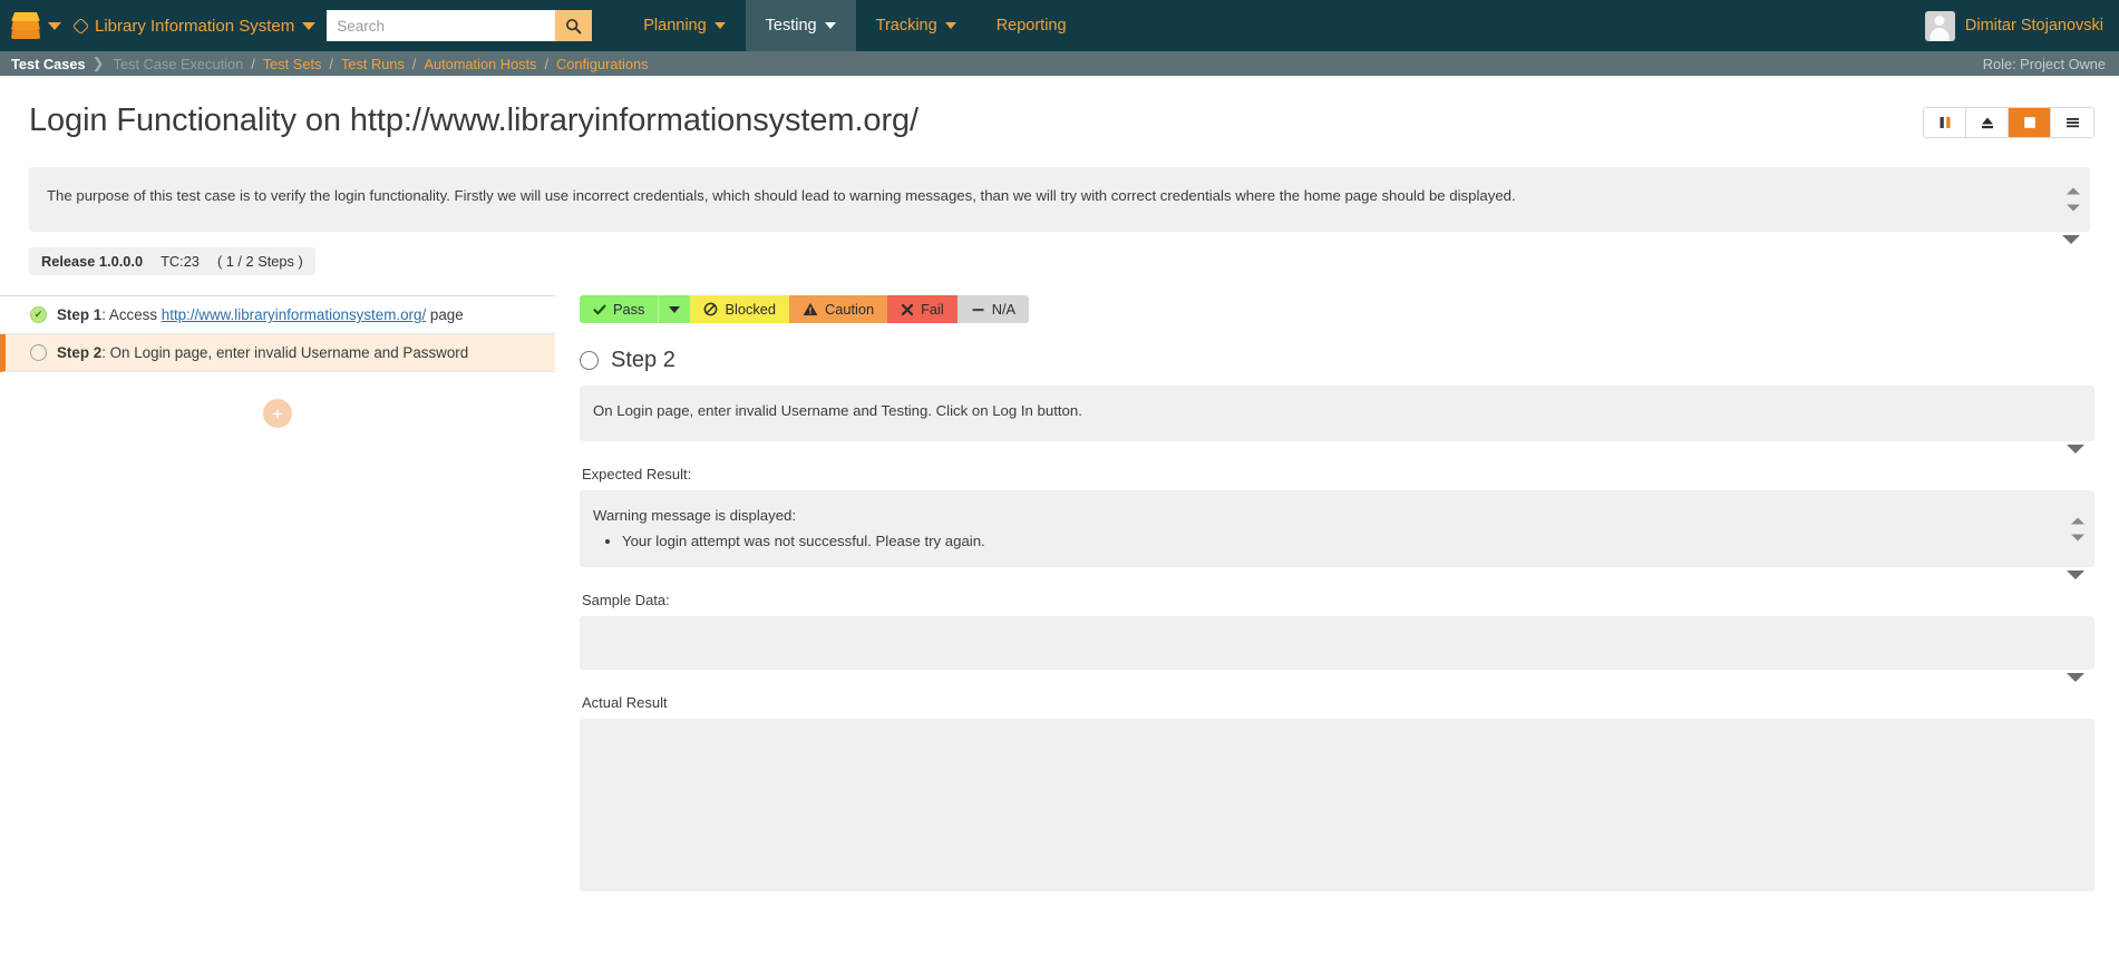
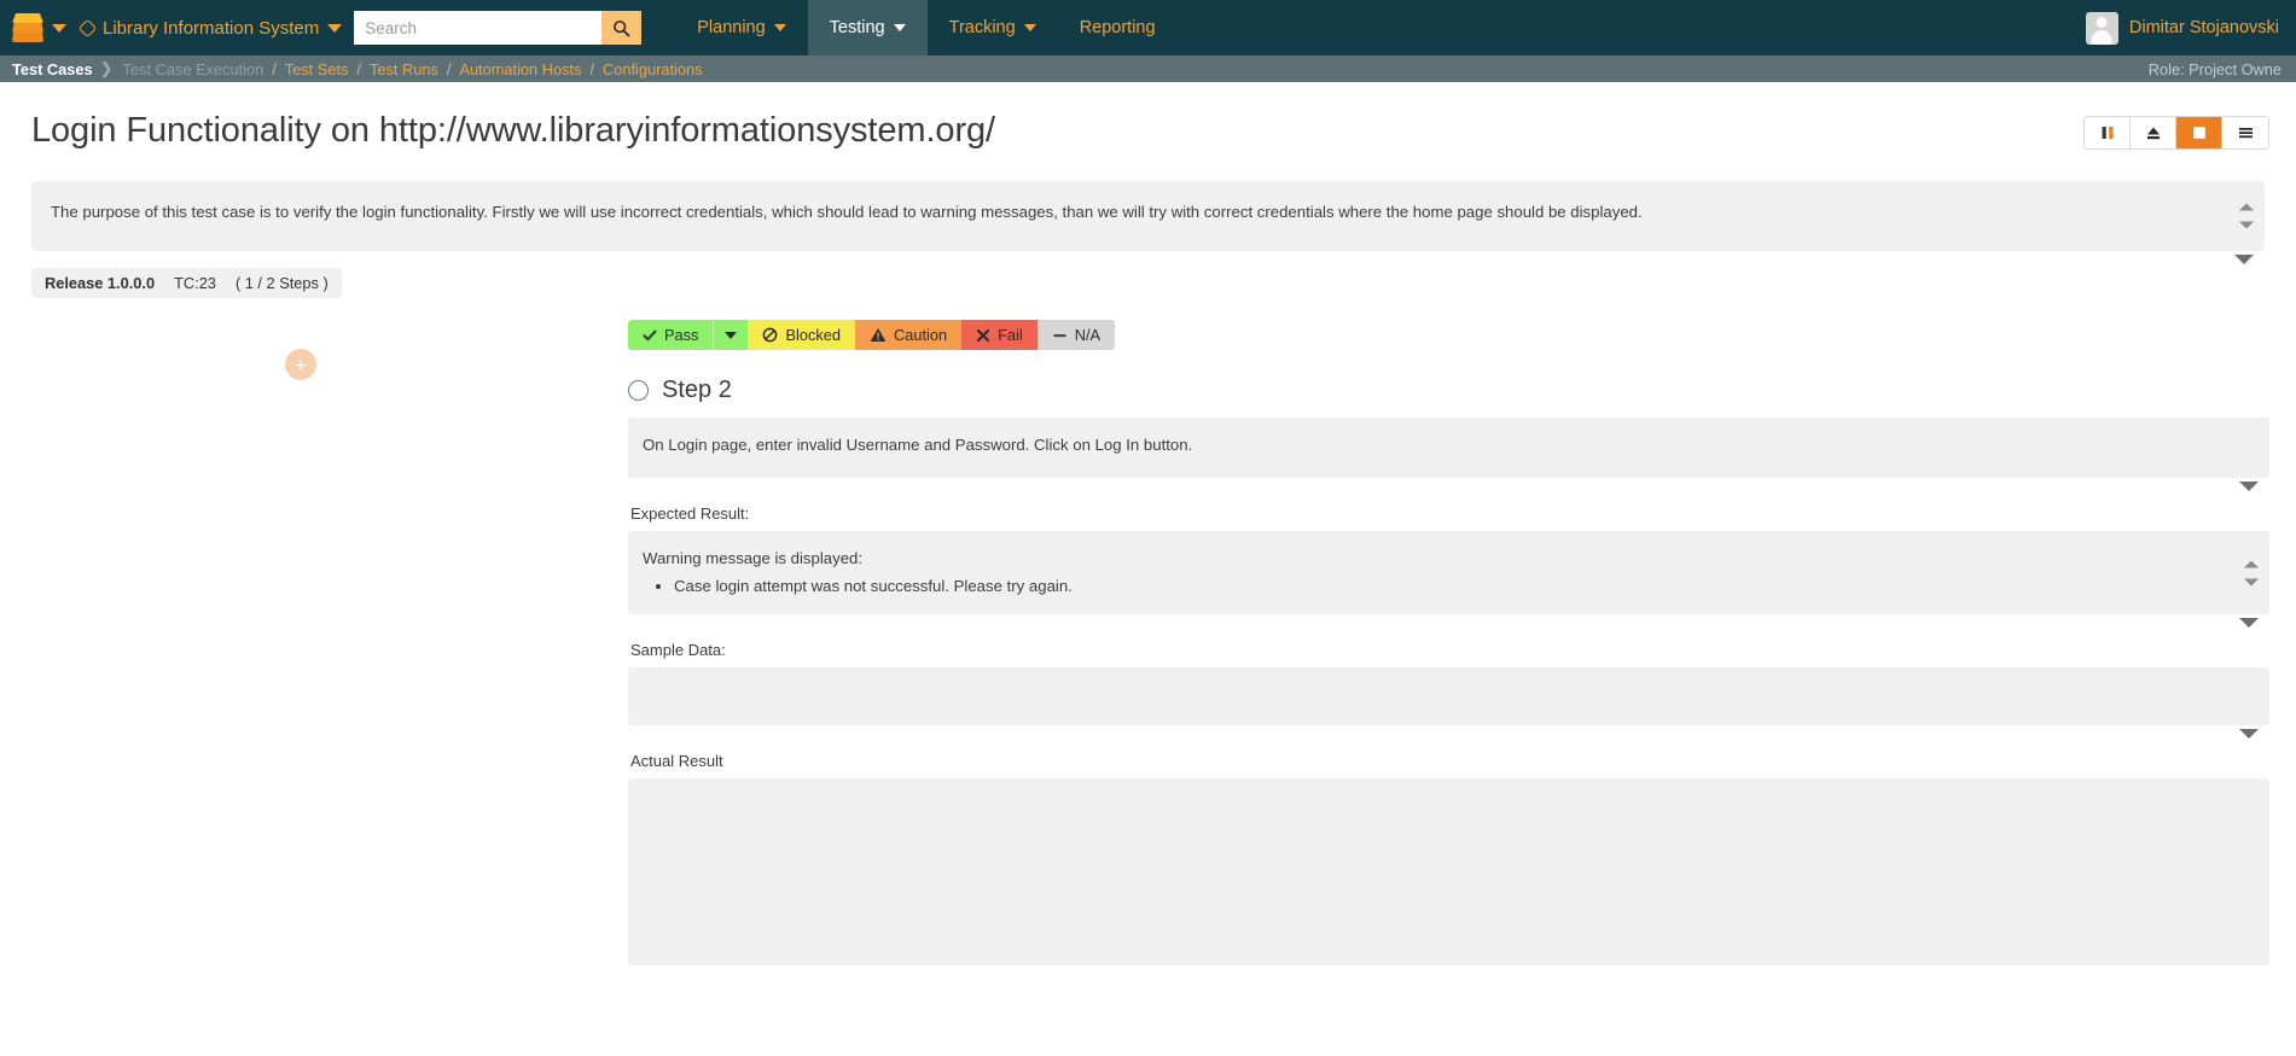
  Library Information System
  Search
  Planning
  Testing
  Tracking
  Reporting
  Dimitar Stojanovski
  Test Cases
  ❯
  Test Case Execution
  /
  Test Sets
  /
  Test Runs
  /
  Automation Hosts
  /
  Configurations
  Role: Project Owne
  Login Functionality on http://www.libraryinformationsystem.org/
  The purpose of this test case is to verify the login functionality. Firstly we will use incorrect credentials, which should lead to warning messages, than we will try with correct credentials where the home page should be displayed.
  Release 1.0.0.0
  TC:23
  ( 1 / 2 Steps )
- Step 1: Access http://www.libraryinformationsystem.org/ page
- Step 2: On Login page, enter invalid Username and Password
  +
  Pass
  Blocked
  Caution
  Fail
  N/A
  Step 2
- On Login page, enter invalid Username and Testing. Click on Log In button.
+ On Login page, enter invalid Username and Password. Click on Log In button.
  Expected Result:
  Warning message is displayed:
- Your login attempt was not successful. Please try again.
+ Case login attempt was not successful. Please try again.
  Sample Data:
  Actual Result
